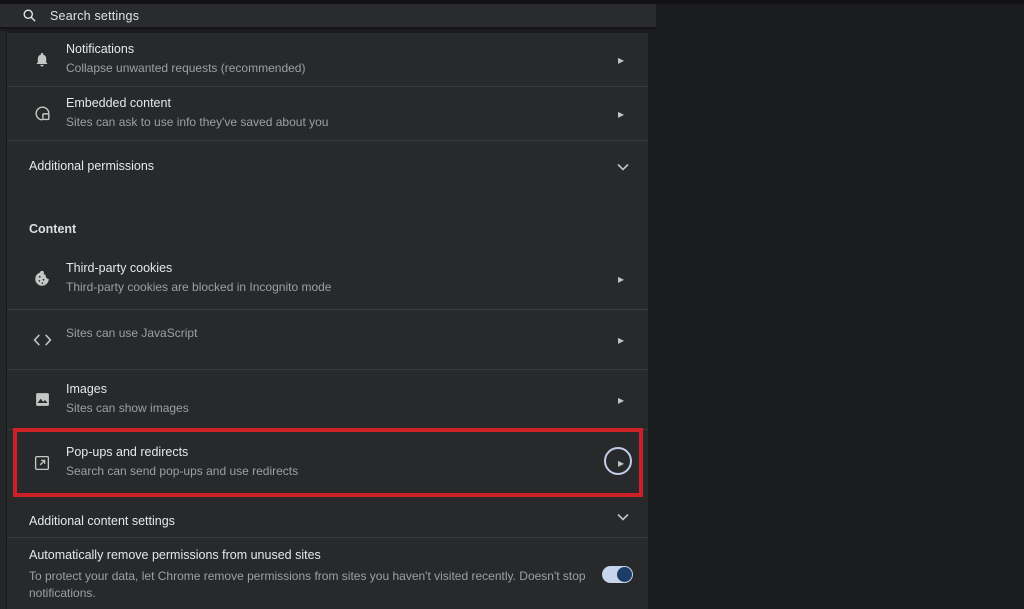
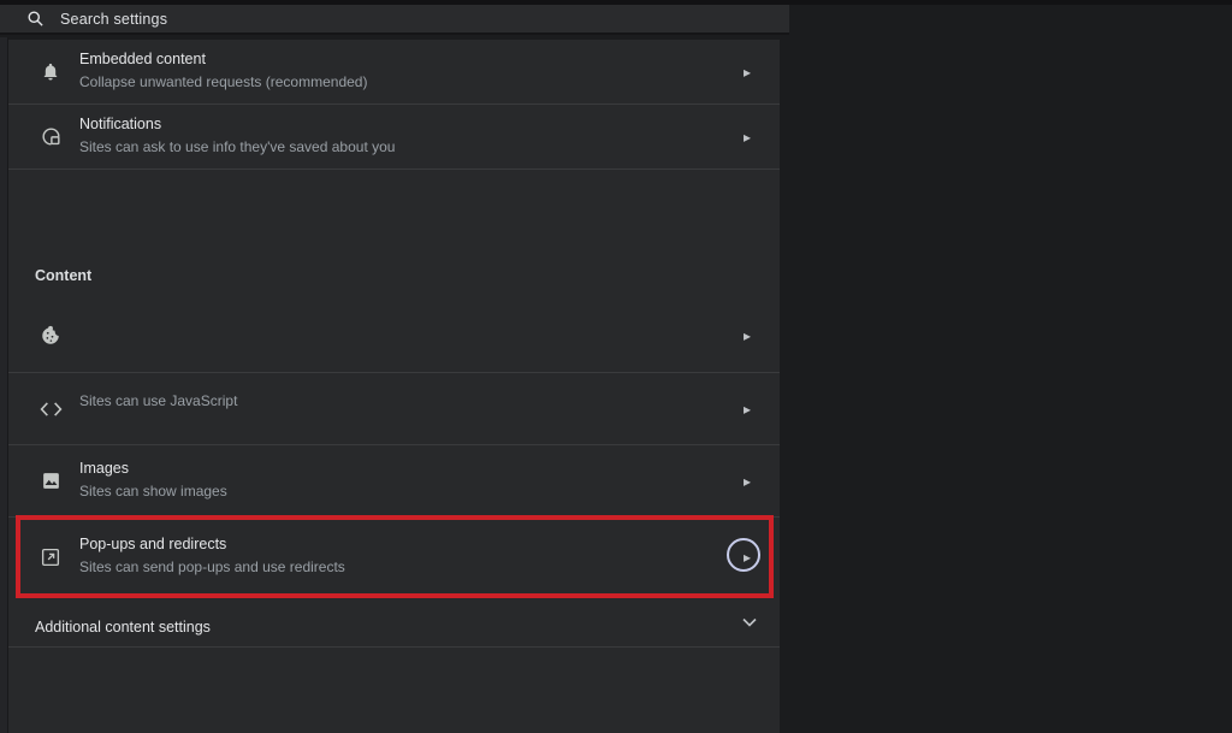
  Search settings
- Notifications
+ Embedded content
  Collapse unwanted requests (recommended)
  ▸
- Embedded content
+ Notifications
  Sites can ask to use info they've saved about you
  ▸
- Additional permissions
  Content
- Third-party cookies
- Third-party cookies are blocked in Incognito mode
  ▸
  Sites can use JavaScript
  ▸
  Images
  Sites can show images
  ▸
  Pop-ups and redirects
- Search can send pop-ups and use redirects
+ Sites can send pop-ups and use redirects
  ▸
  Additional content settings
- Automatically remove permissions from unused sites
- To protect your data, let Chrome remove permissions from sites you haven't visited recently. Doesn't stop notifications.
